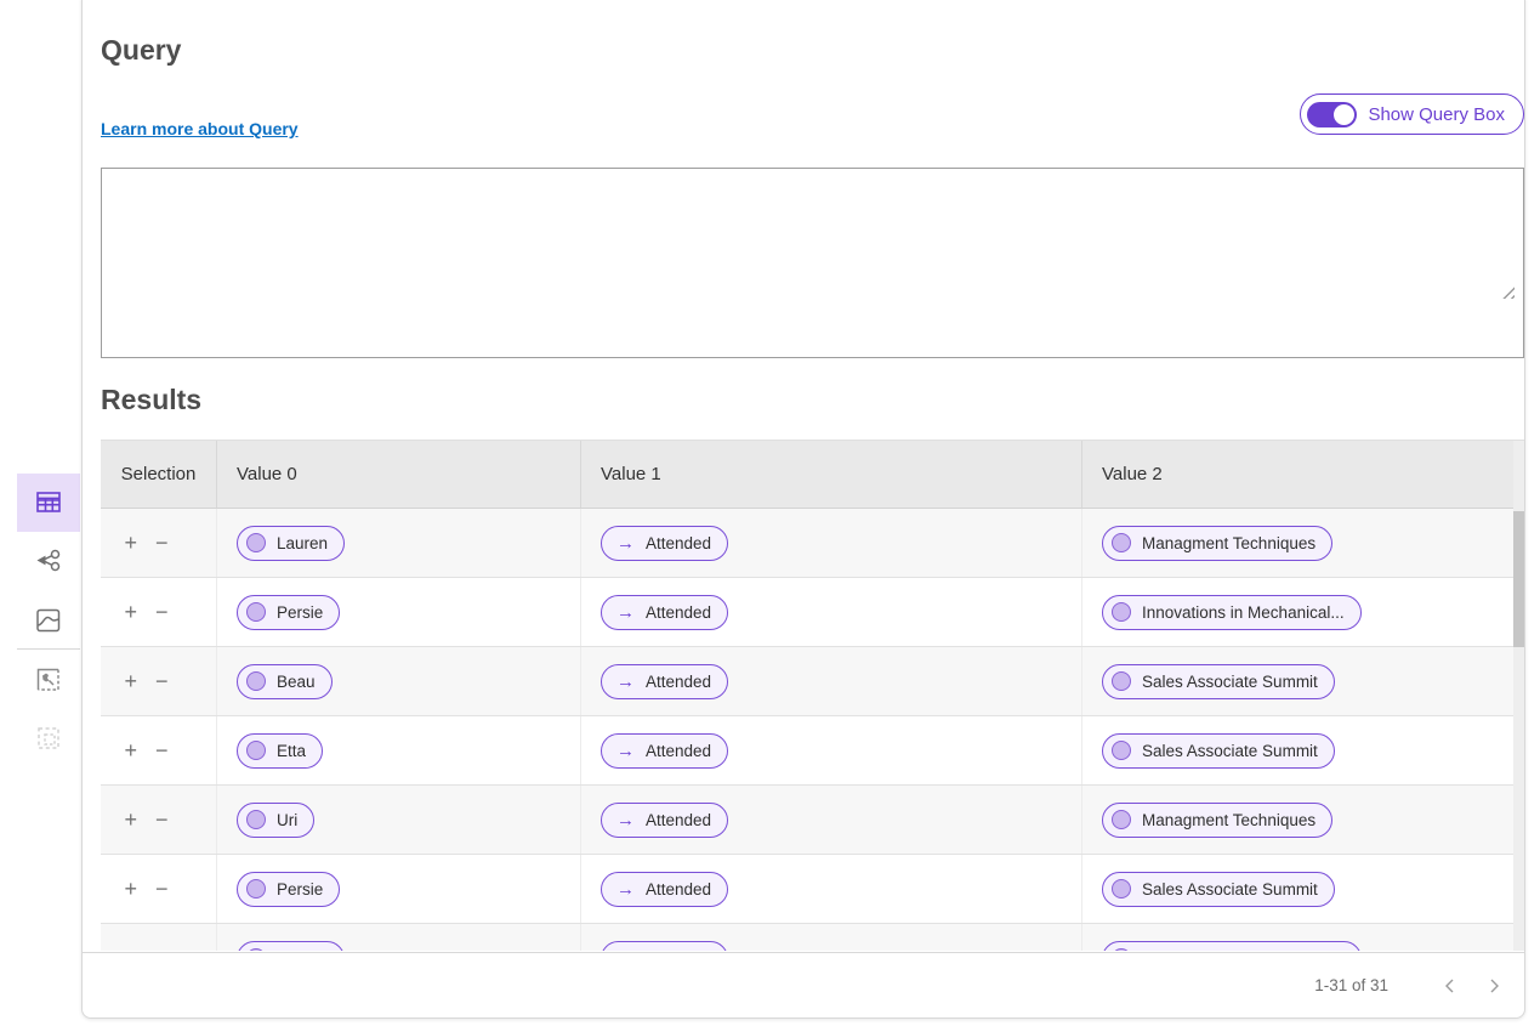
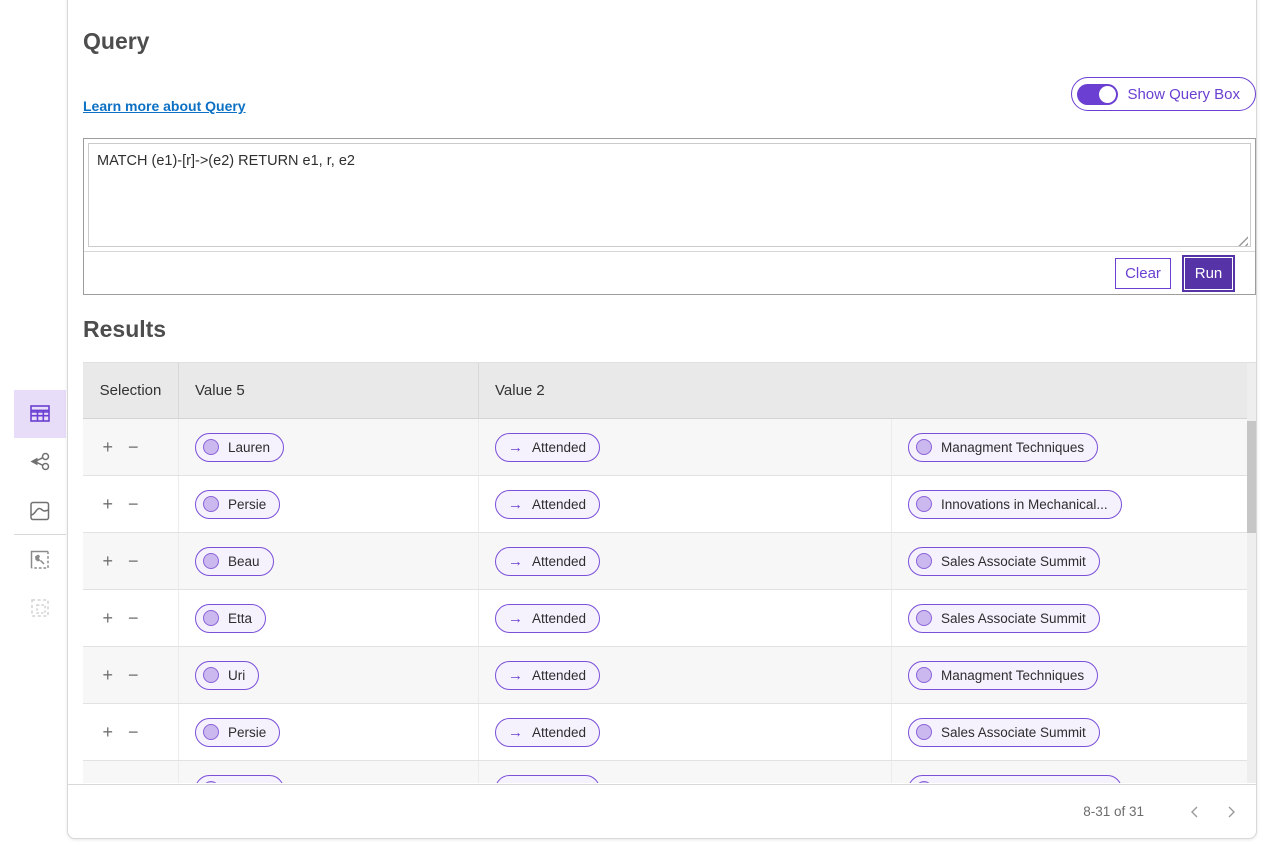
  Query
  Learn more about Query
  Show Query Box
+ MATCH (e1)-[r]->(e2) RETURN e1, r, e2
+ Clear
+ Run
  Results
  Selection
- Value 0
+ Value 5
- Value 1
  Value 2
  +
  −
  Lauren
  →
  Attended
  Managment Techniques
  +
  −
  Persie
  →
  Attended
  Innovations in Mechanical...
  +
  −
  Beau
  →
  Attended
  Sales Associate Summit
  +
  −
  Etta
  →
  Attended
  Sales Associate Summit
  +
  −
  Uri
  →
  Attended
  Managment Techniques
  +
  −
  Persie
  →
  Attended
  Sales Associate Summit
- 1-31 of 31
+ 8-31 of 31
